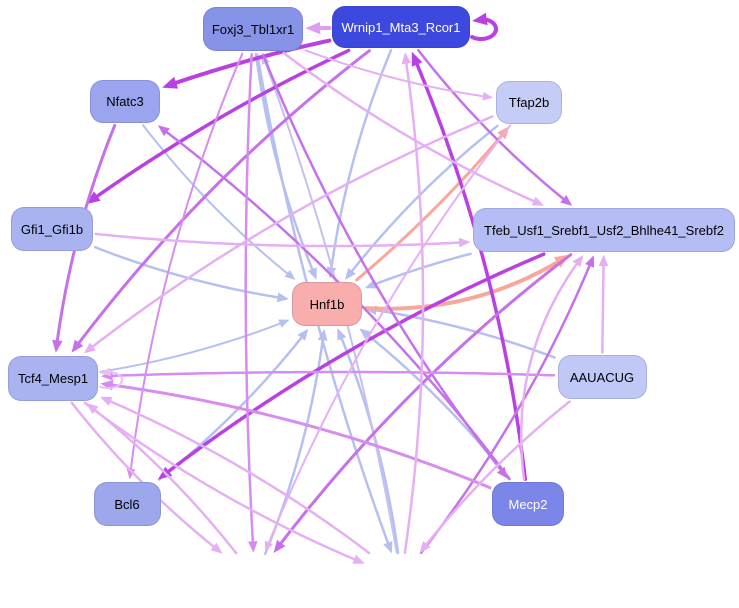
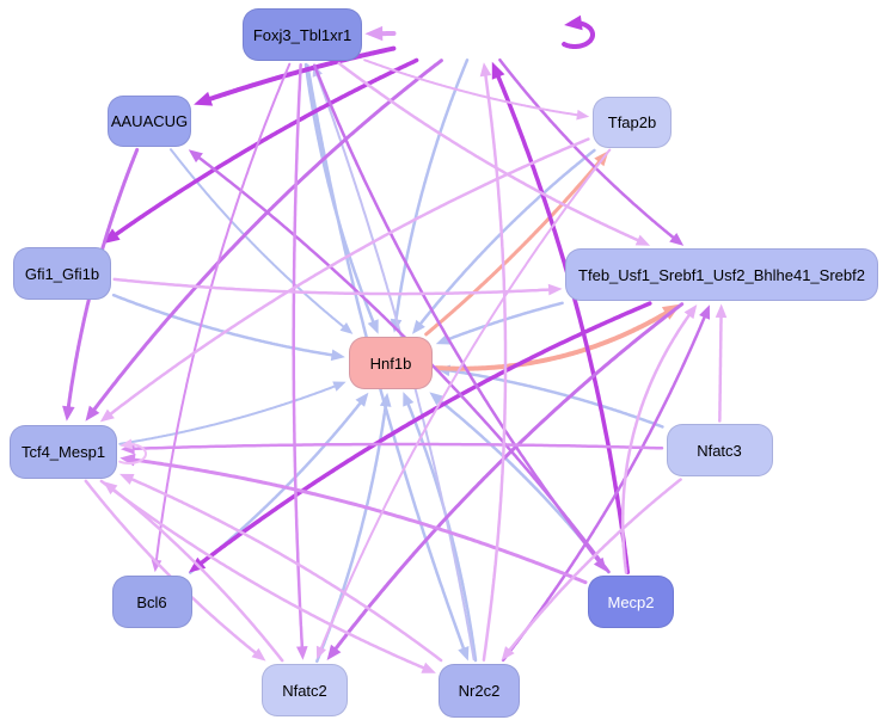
  Foxj3_Tbl1xr1
- Wrnip1_Mta3_Rcor1
- Nfatc3
+ AAUACUG
  Tfap2b
  Gfi1_Gfi1b
  Tfeb_Usf1_Srebf1_Usf2_Bhlhe41_Srebf2
  Hnf1b
  Tcf4_Mesp1
- AAUACUG
+ Nfatc3
  Bcl6
  Mecp2
+ Nfatc2
+ Nr2c2
